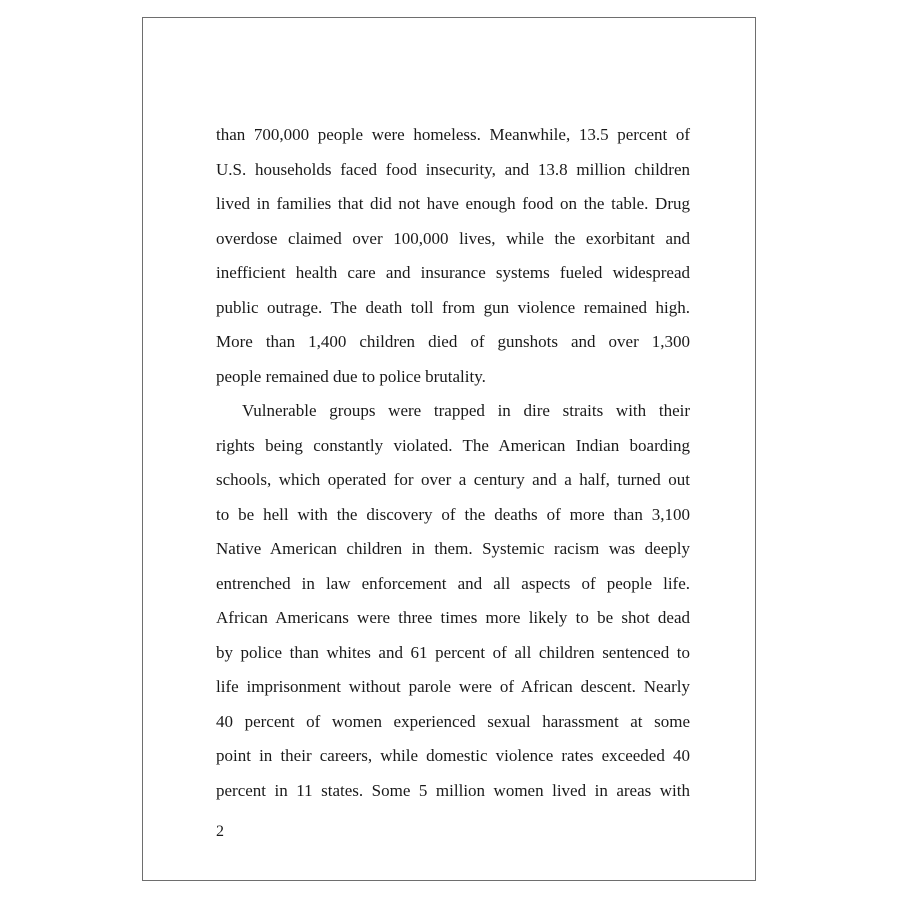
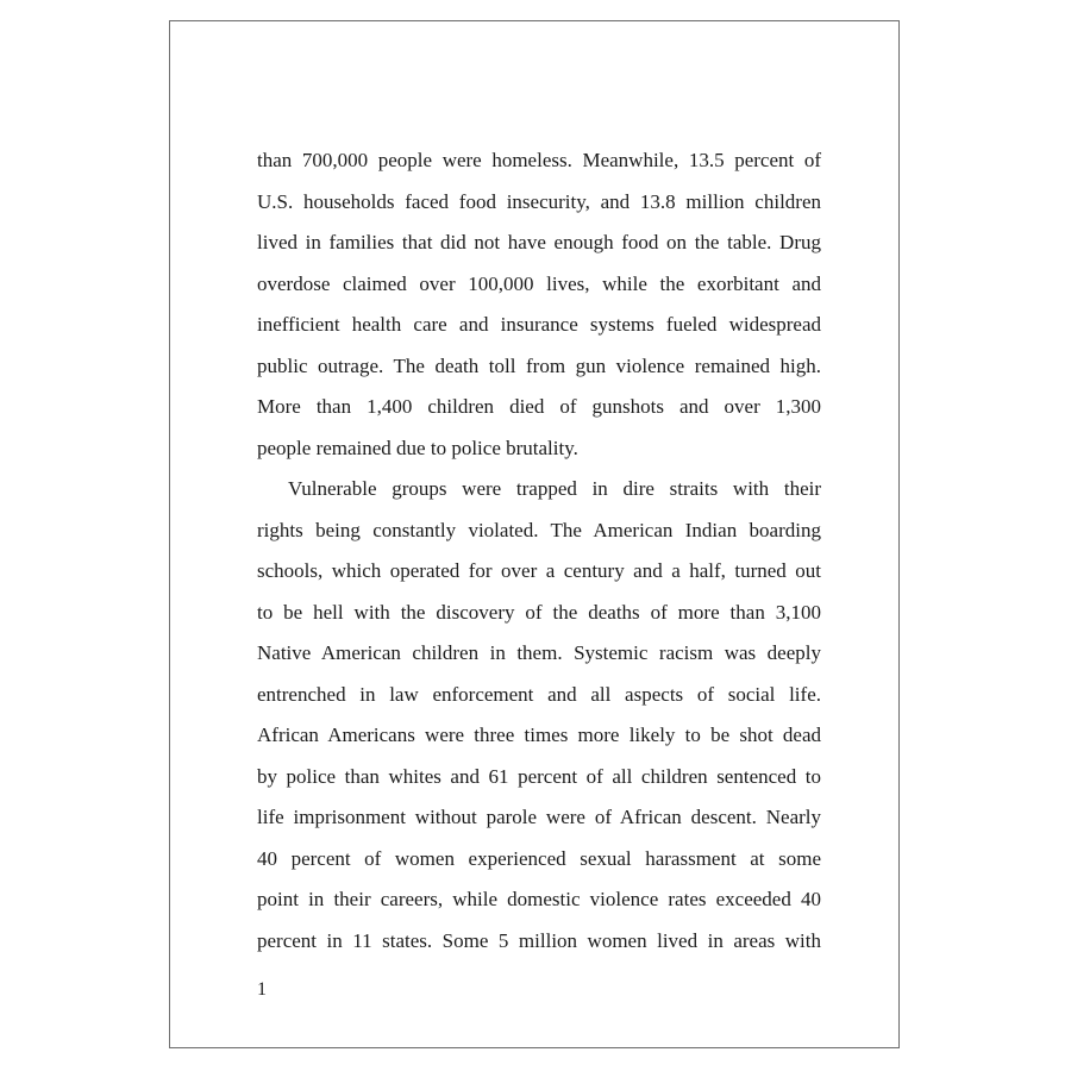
  than 700,000 people were homeless. Meanwhile, 13.5 percent of
  U.S. households faced food insecurity, and 13.8 million children
  lived in families that did not have enough food on the table. Drug
  overdose claimed over 100,000 lives, while the exorbitant and
  inefficient health care and insurance systems fueled widespread
  public outrage. The death toll from gun violence remained high.
  More than 1,400 children died of gunshots and over 1,300
  people remained due to police brutality.
  Vulnerable groups were trapped in dire straits with their
  rights being constantly violated. The American Indian boarding
  schools, which operated for over a century and a half, turned out
  to be hell with the discovery of the deaths of more than 3,100
  Native American children in them. Systemic racism was deeply
- entrenched in law enforcement and all aspects of people life.
+ entrenched in law enforcement and all aspects of social life.
  African Americans were three times more likely to be shot dead
  by police than whites and 61 percent of all children sentenced to
  life imprisonment without parole were of African descent. Nearly
  40 percent of women experienced sexual harassment at some
  point in their careers, while domestic violence rates exceeded 40
  percent in 11 states. Some 5 million women lived in areas with
- 2
+ 1
